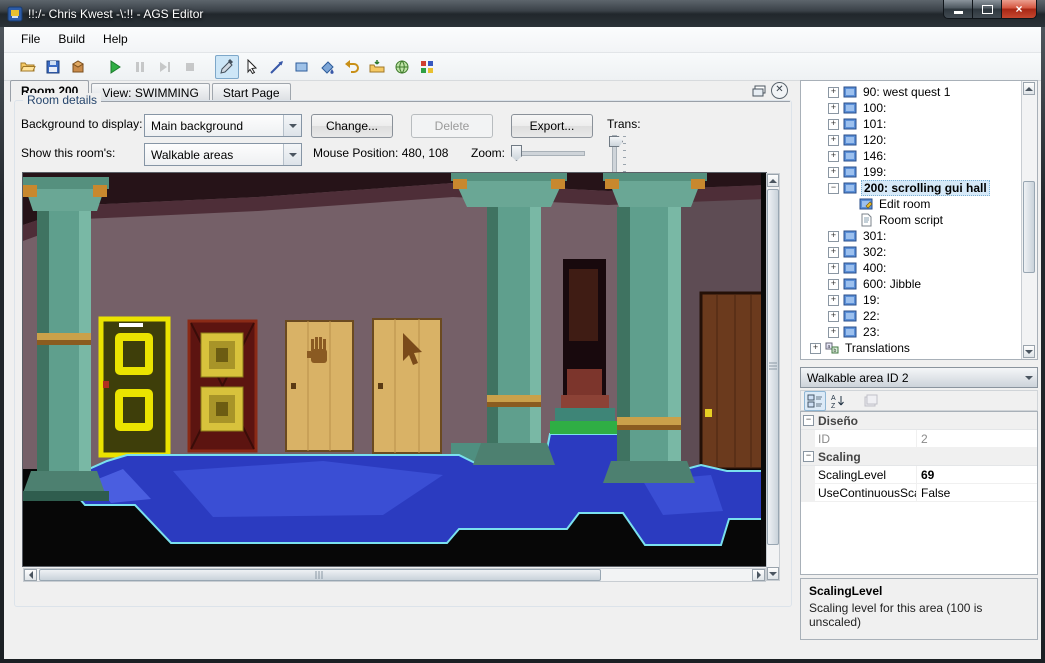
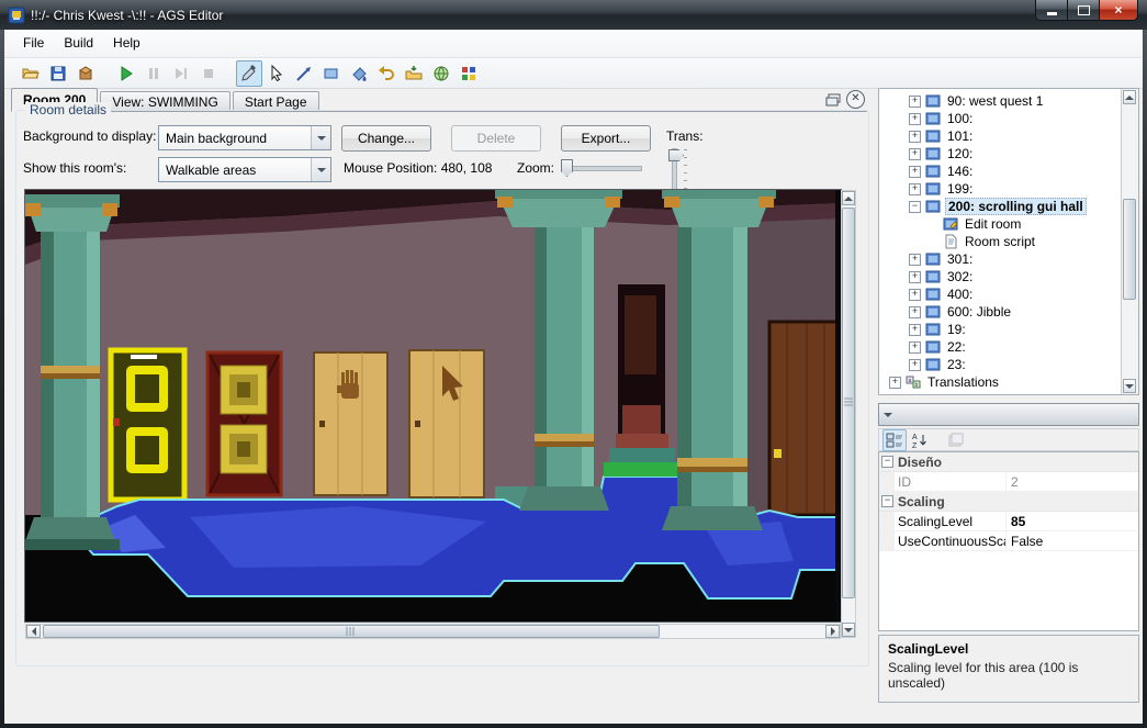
  !!:/- Chris Kwest -\:!! - AGS Editor
  ×
  File
  Build
  Help
  Room 200
  View: SWIMMING
  Start Page
  ✕
  Room details
  Background to display:
  Main background
  Change...
  Delete
  Export...
  Trans:
  Show this room's:
  Walkable areas
  Mouse Position: 480, 108
  Zoom:
  +
  90: west quest 1
  +
  100:
  +
  101:
  +
  120:
  +
  146:
  +
  199:
  −
  200: scrolling gui hall
  Edit room
  Room script
  +
  301:
  +
  302:
  +
  400:
  +
  600: Jibble
  +
  19:
  +
  22:
  +
  23:
  +
  Translations
- Walkable area ID 2
  −
  Diseño
  ID
  2
  −
  Scaling
  ScalingLevel
- 69
+ 85
  UseContinuousSc
  False
  ScalingLevel
  Scaling level for this area (100 is unscaled)
